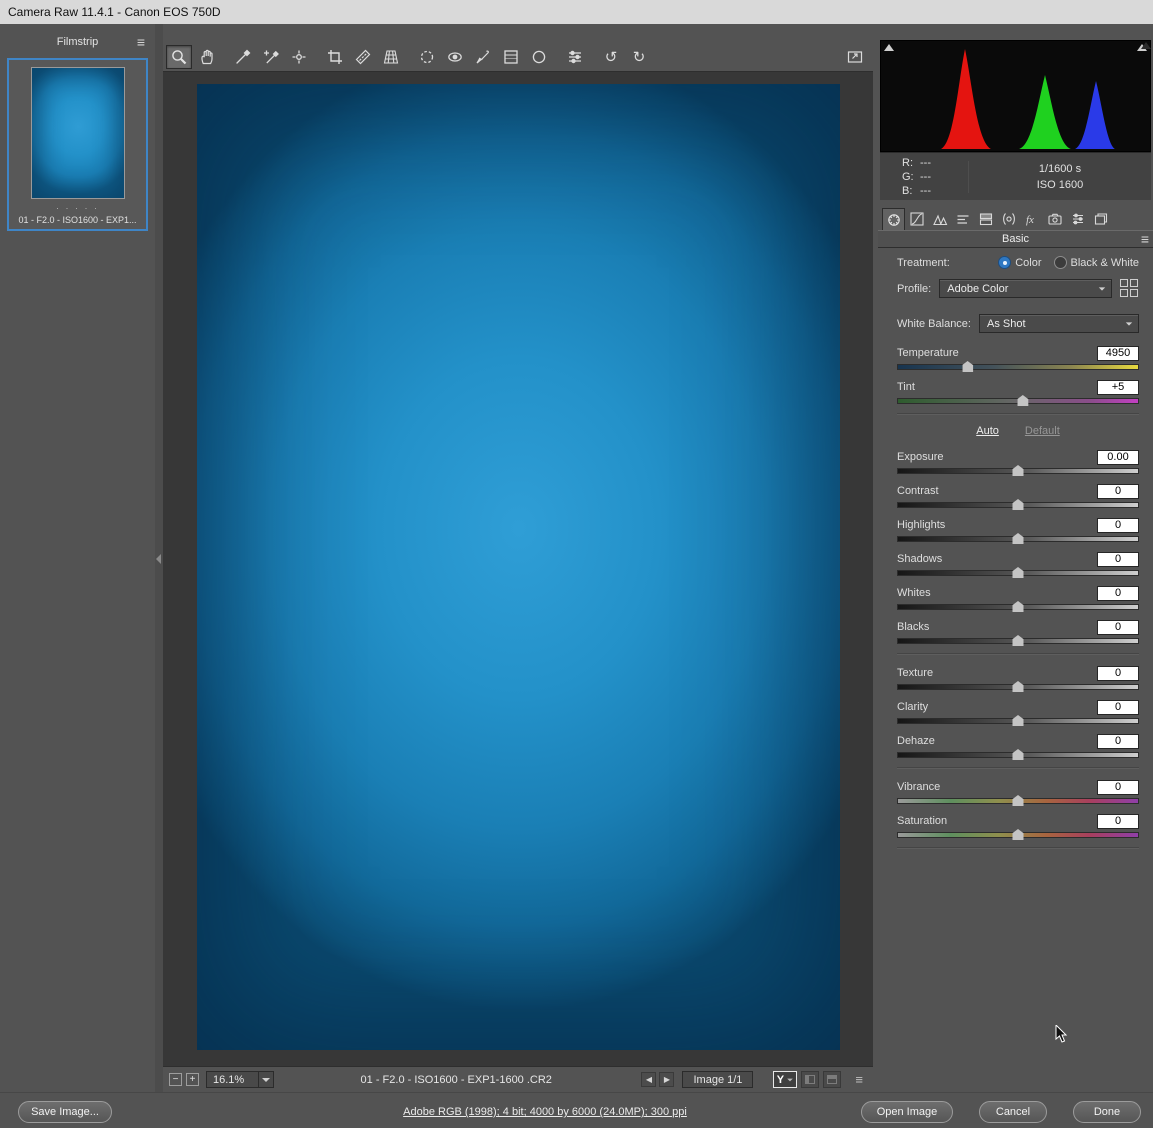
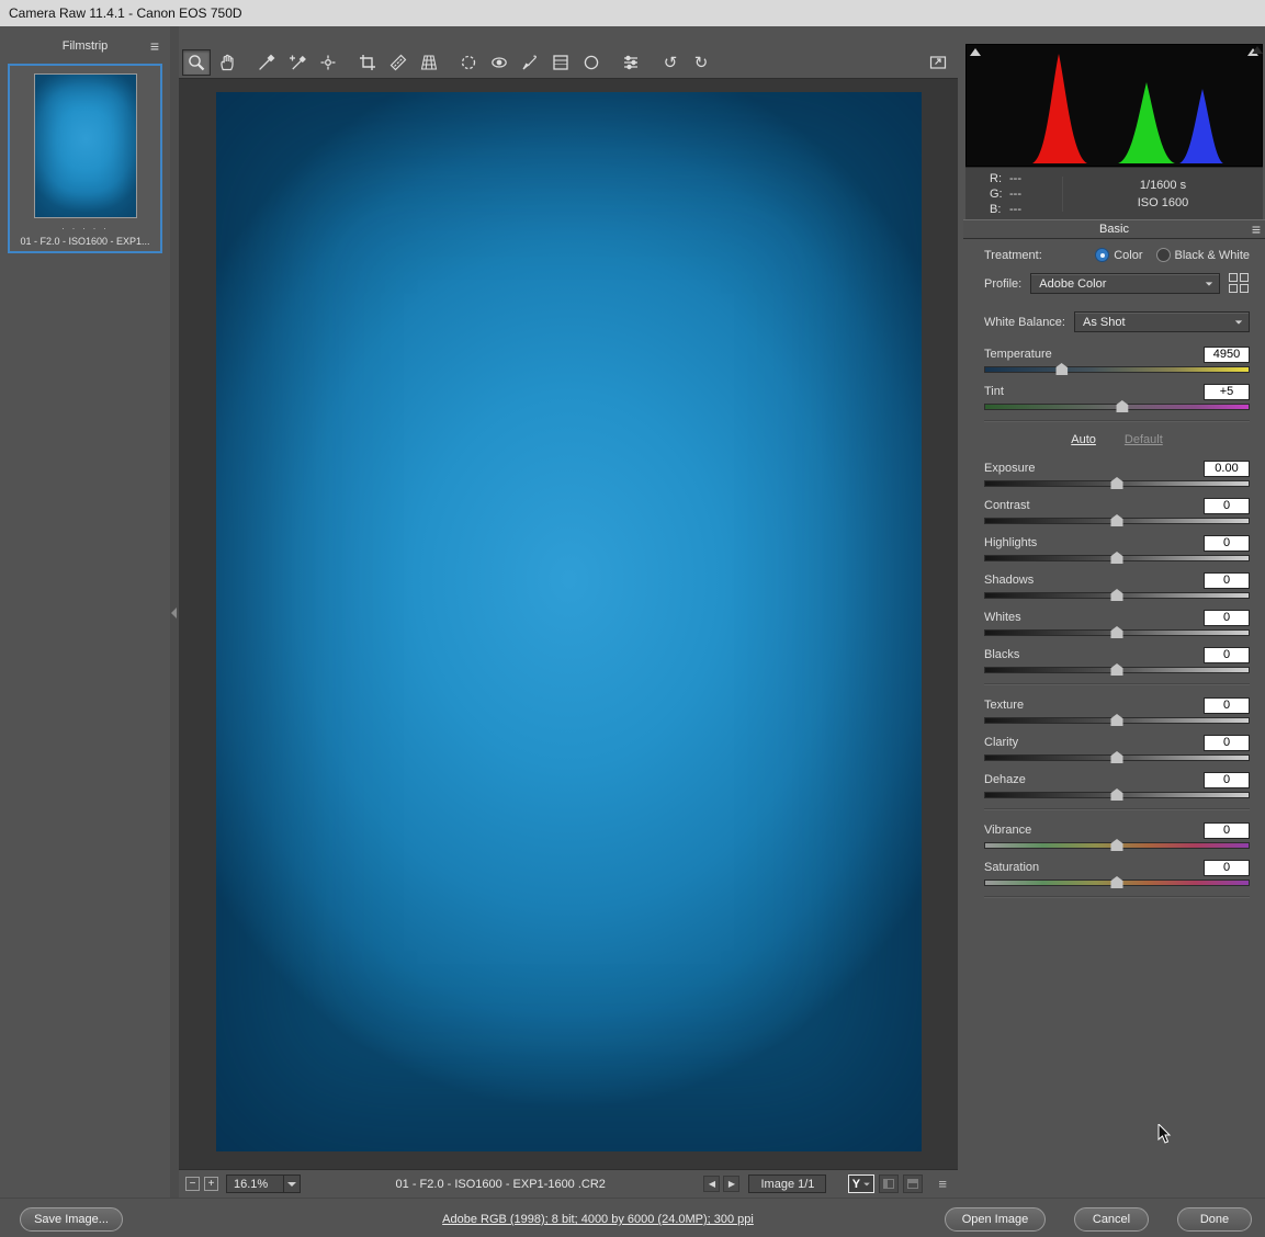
  Camera Raw 11.4.1 - Canon EOS 750D
  Filmstrip
  ≡
  · · · · ·
  01 - F2.0 - ISO1600 - EXP1...
  ↺
  ↻
  −
  +
  16.1%
  01 - F2.0 - ISO1600 - EXP1-1600 .CR2
  ◀
  ▶
  Image 1/1
  Y
  ≡
  R: ---
  G: ---
  B: ---
  1/1600 s
  ISO 1600
- fx
  Basic
  ≡
  Treatment:
  Color
  Black & White
  Profile:
  Adobe Color
  White Balance:
  As Shot
  Temperature
  4950
  Tint
  +5
  Auto Default
  Exposure
  0.00
  Contrast
  0
  Highlights
  0
  Shadows
  0
  Whites
  0
  Blacks
  0
  Texture
  0
  Clarity
  0
  Dehaze
  0
  Vibrance
  0
  Saturation
  0
  Save Image...
- Adobe RGB (1998); 4 bit; 4000 by 6000 (24.0MP); 300 ppi
+ Adobe RGB (1998); 8 bit; 4000 by 6000 (24.0MP); 300 ppi
  Open Image
  Cancel
  Done
